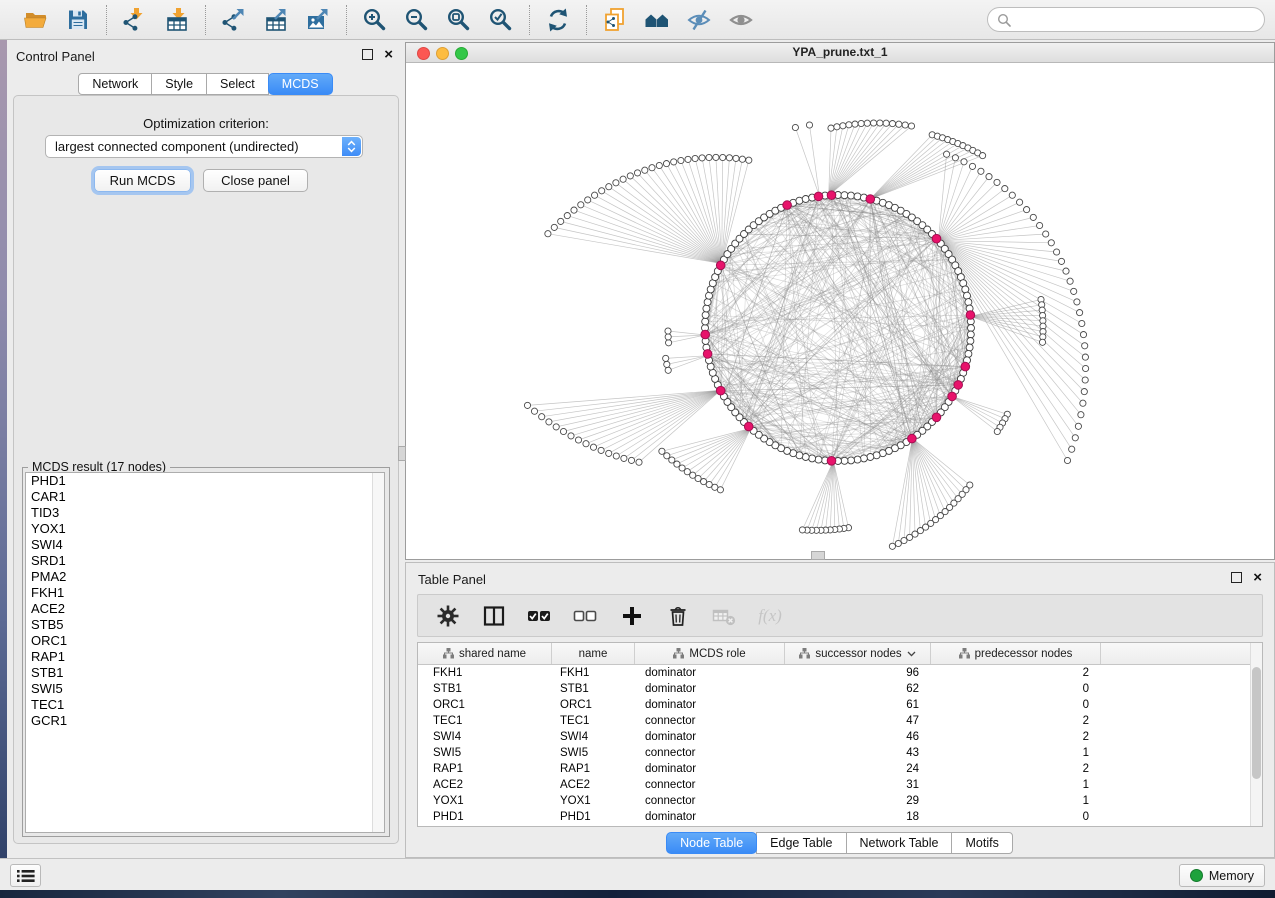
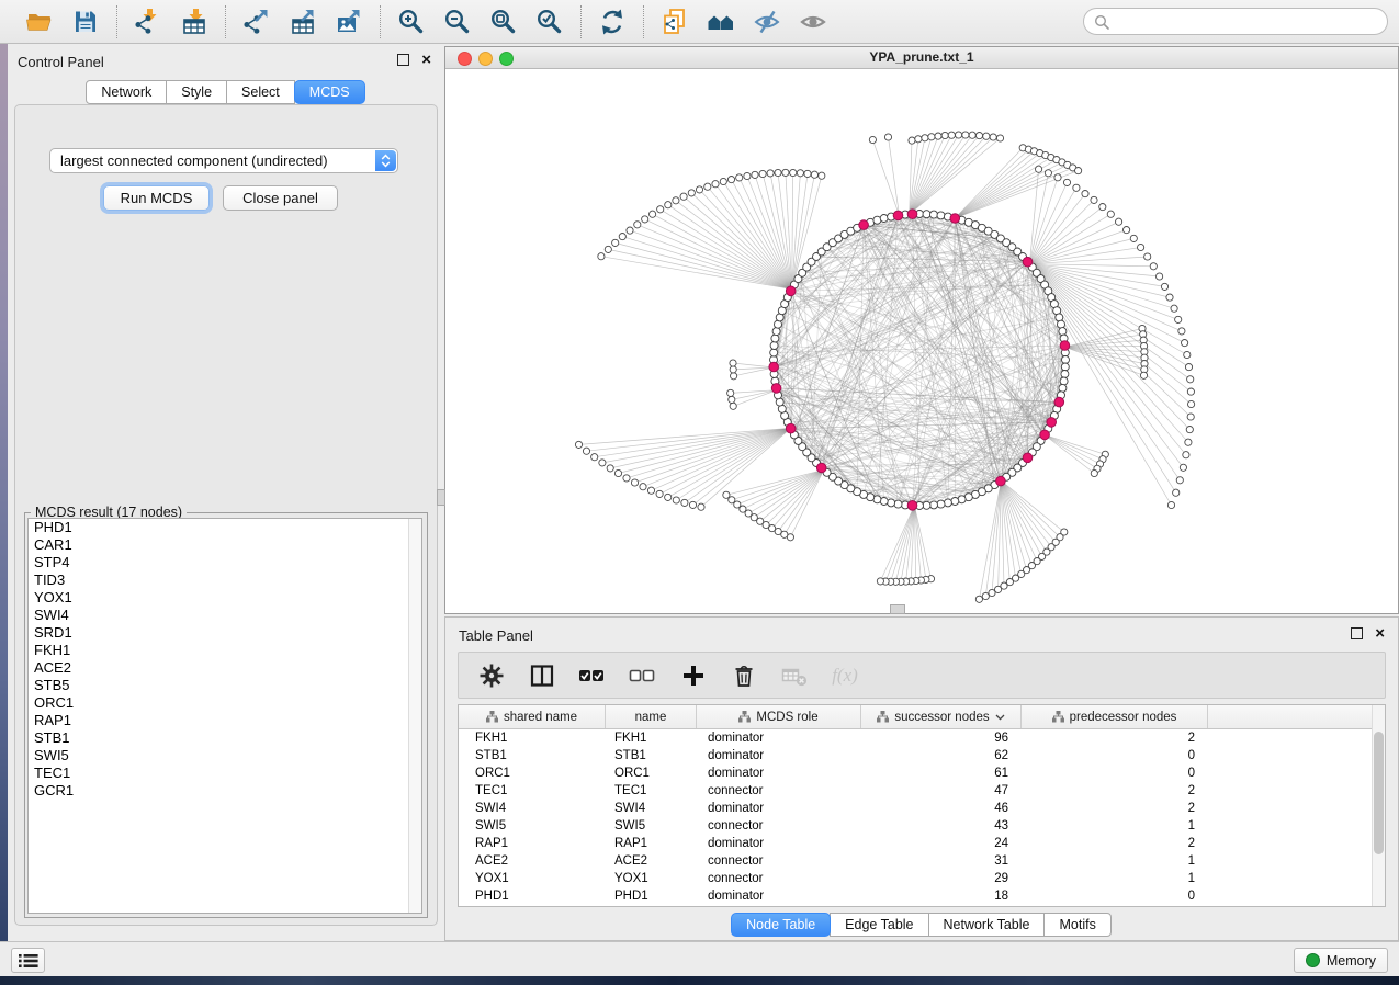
  Control Panel
  ×
  Network
  Style
  Select
  MCDS
- Optimization criterion:
  largest connected component (undirected)
  Run MCDS
  Close panel
  MCDS result (17 nodes)
  PHD1
  CAR1
+ STP4
  TID3
  YOX1
  SWI4
  SRD1
- PMA2
  FKH1
  ACE2
  STB5
  ORC1
  RAP1
  STB1
  SWI5
  TEC1
  GCR1
  YPA_prune.txt_1
  Table Panel
  ×
  f(x)
  shared name
  name
  MCDS role
  successor nodes
  predecessor nodes
  FKH1
  FKH1
  dominator
  96
  2
  STB1
  STB1
  dominator
  62
  0
  ORC1
  ORC1
  dominator
  61
  0
  TEC1
  TEC1
  connector
  47
  2
  SWI4
  SWI4
  dominator
  46
  2
  SWI5
  SWI5
  connector
  43
  1
  RAP1
  RAP1
  dominator
  24
  2
  ACE2
  ACE2
  connector
  31
  1
  YOX1
  YOX1
  connector
  29
  1
  PHD1
  PHD1
  dominator
  18
  0
  Node Table
  Edge Table
  Network Table
  Motifs
  Memory
